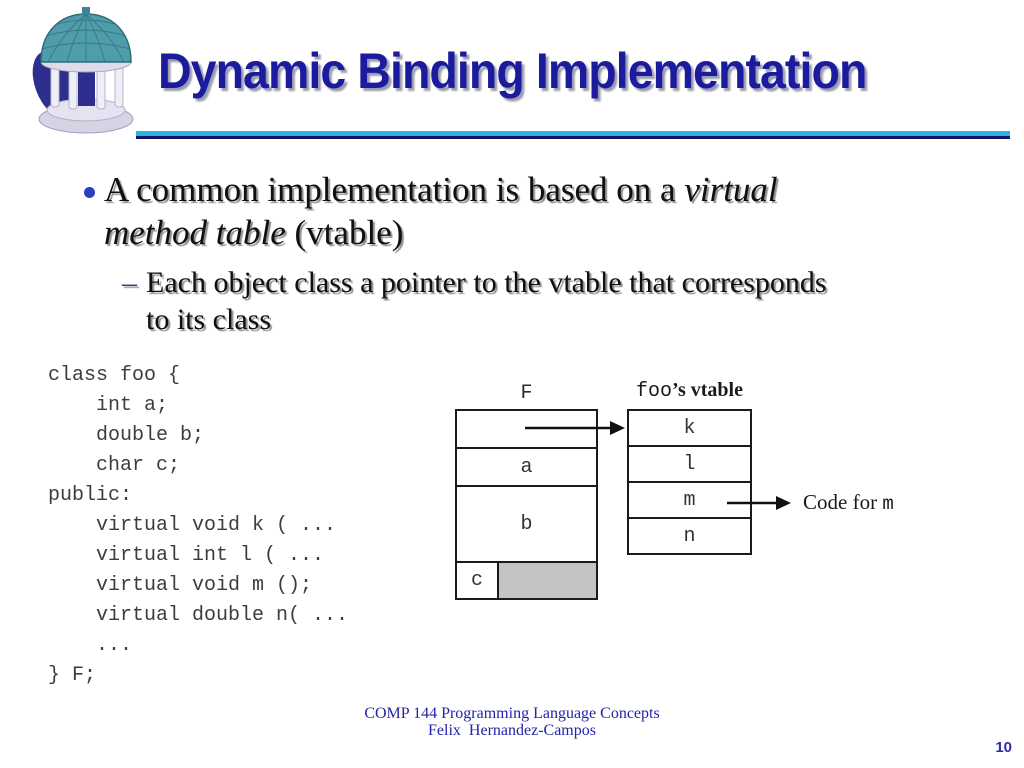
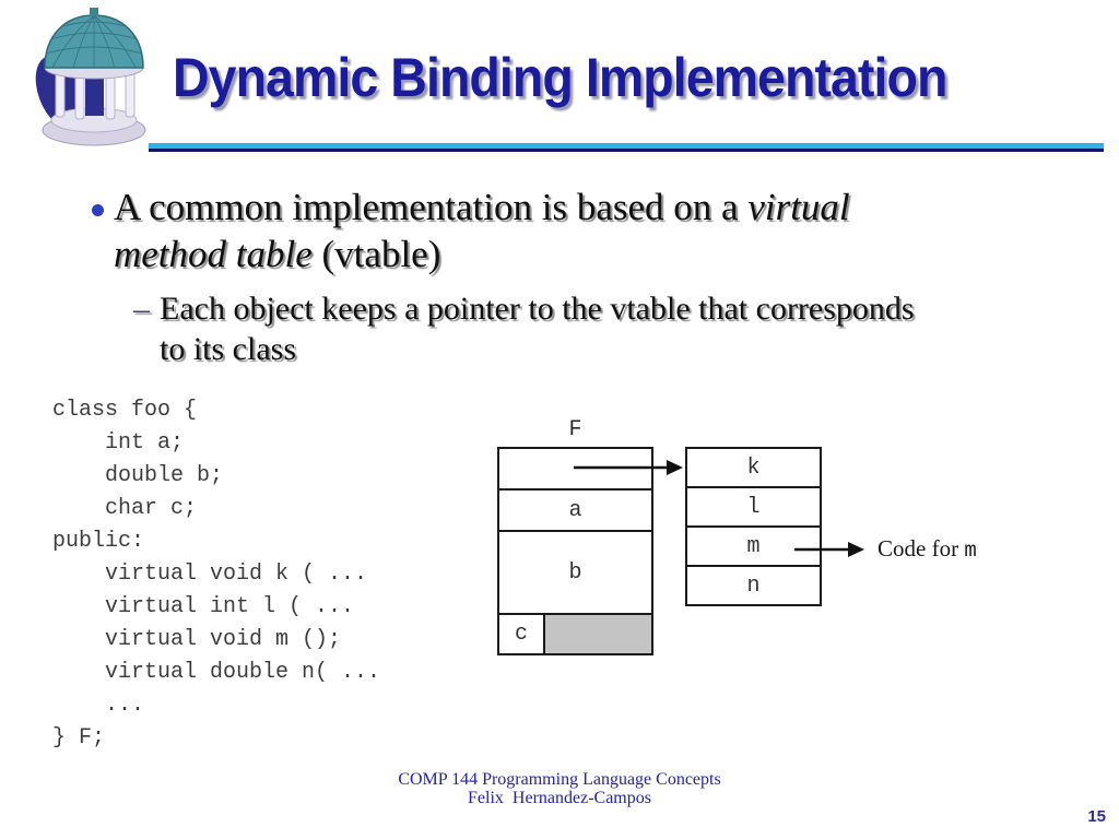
  Dynamic Binding Implementation
  A common implementation is based on a virtual
  method table (vtable)
  –
- Each object class a pointer to the vtable that corresponds
+ Each object keeps a pointer to the vtable that corresponds
  to its class
  class foo {
  int a;
  double b;
  char c;
  public:
  virtual void k ( ...
  virtual int l ( ...
  virtual void m ();
  virtual double n( ...
  ...
  } F;
  F
  a
  b
  c
- foo’s vtable
  k
  l
  m
  n
  Code for m
  COMP 144 Programming Language Concepts
  Felix Hernandez-Campos
- 10
+ 15
